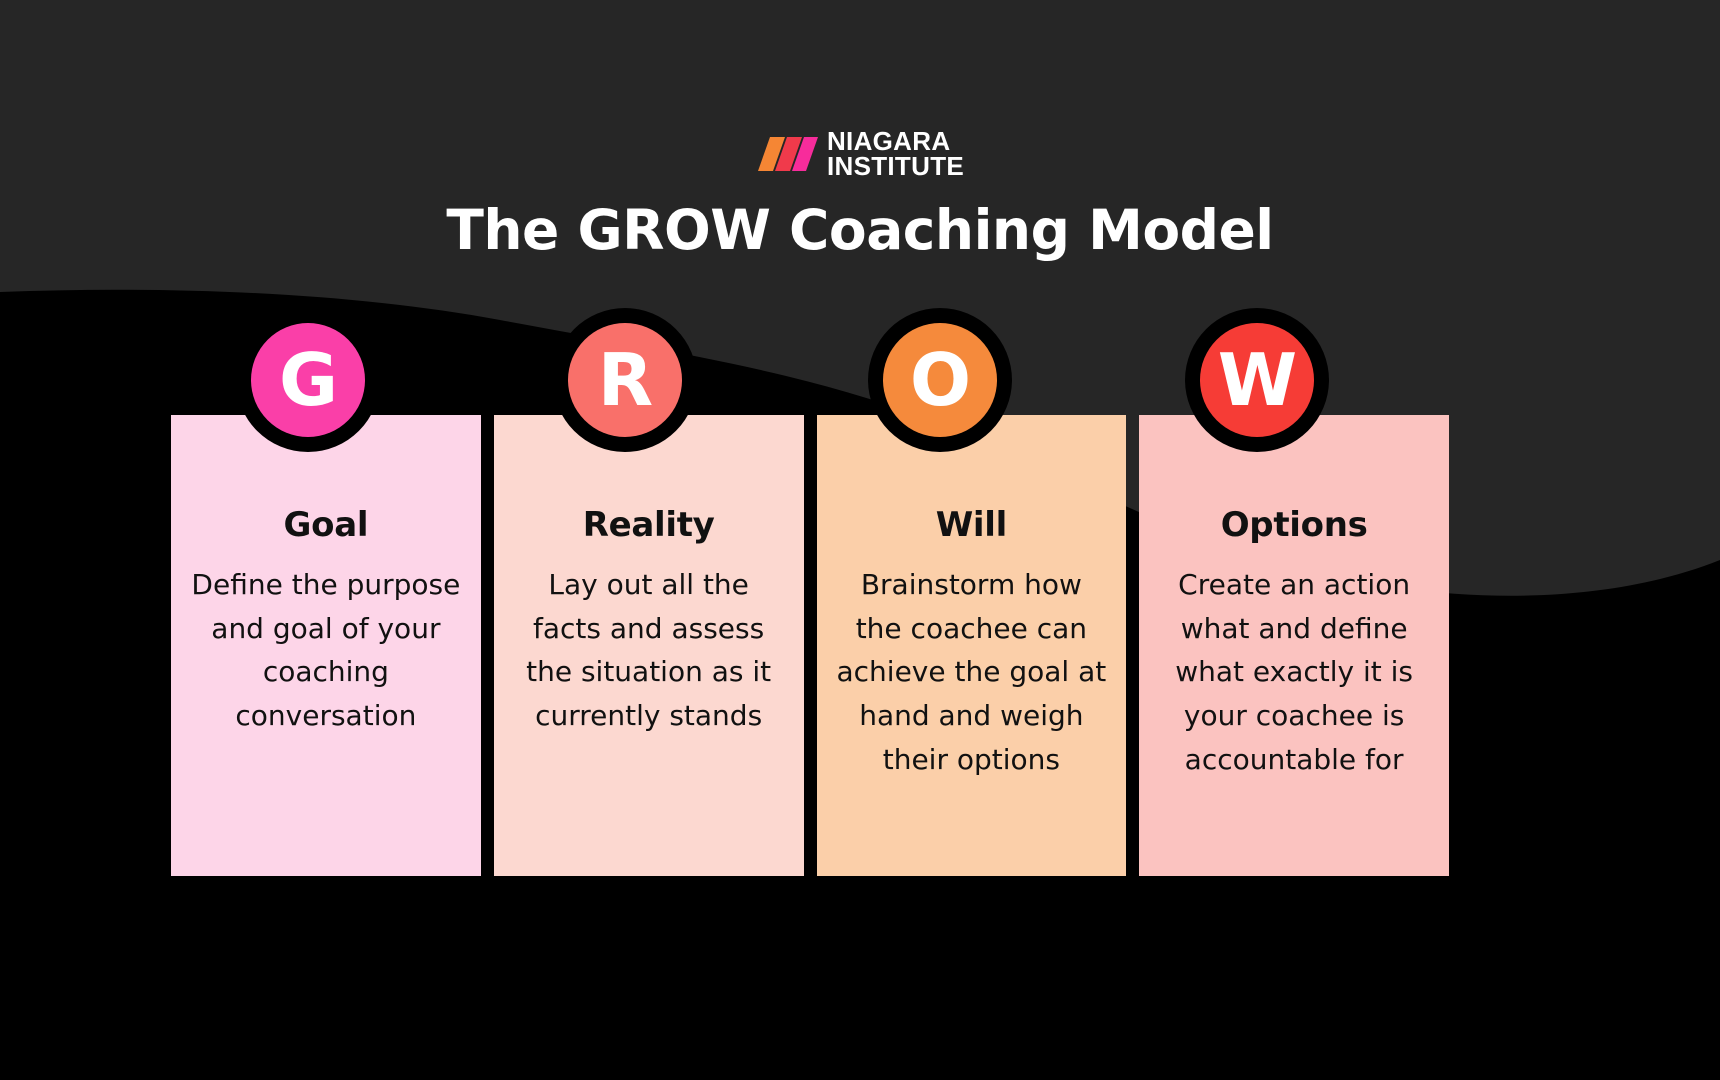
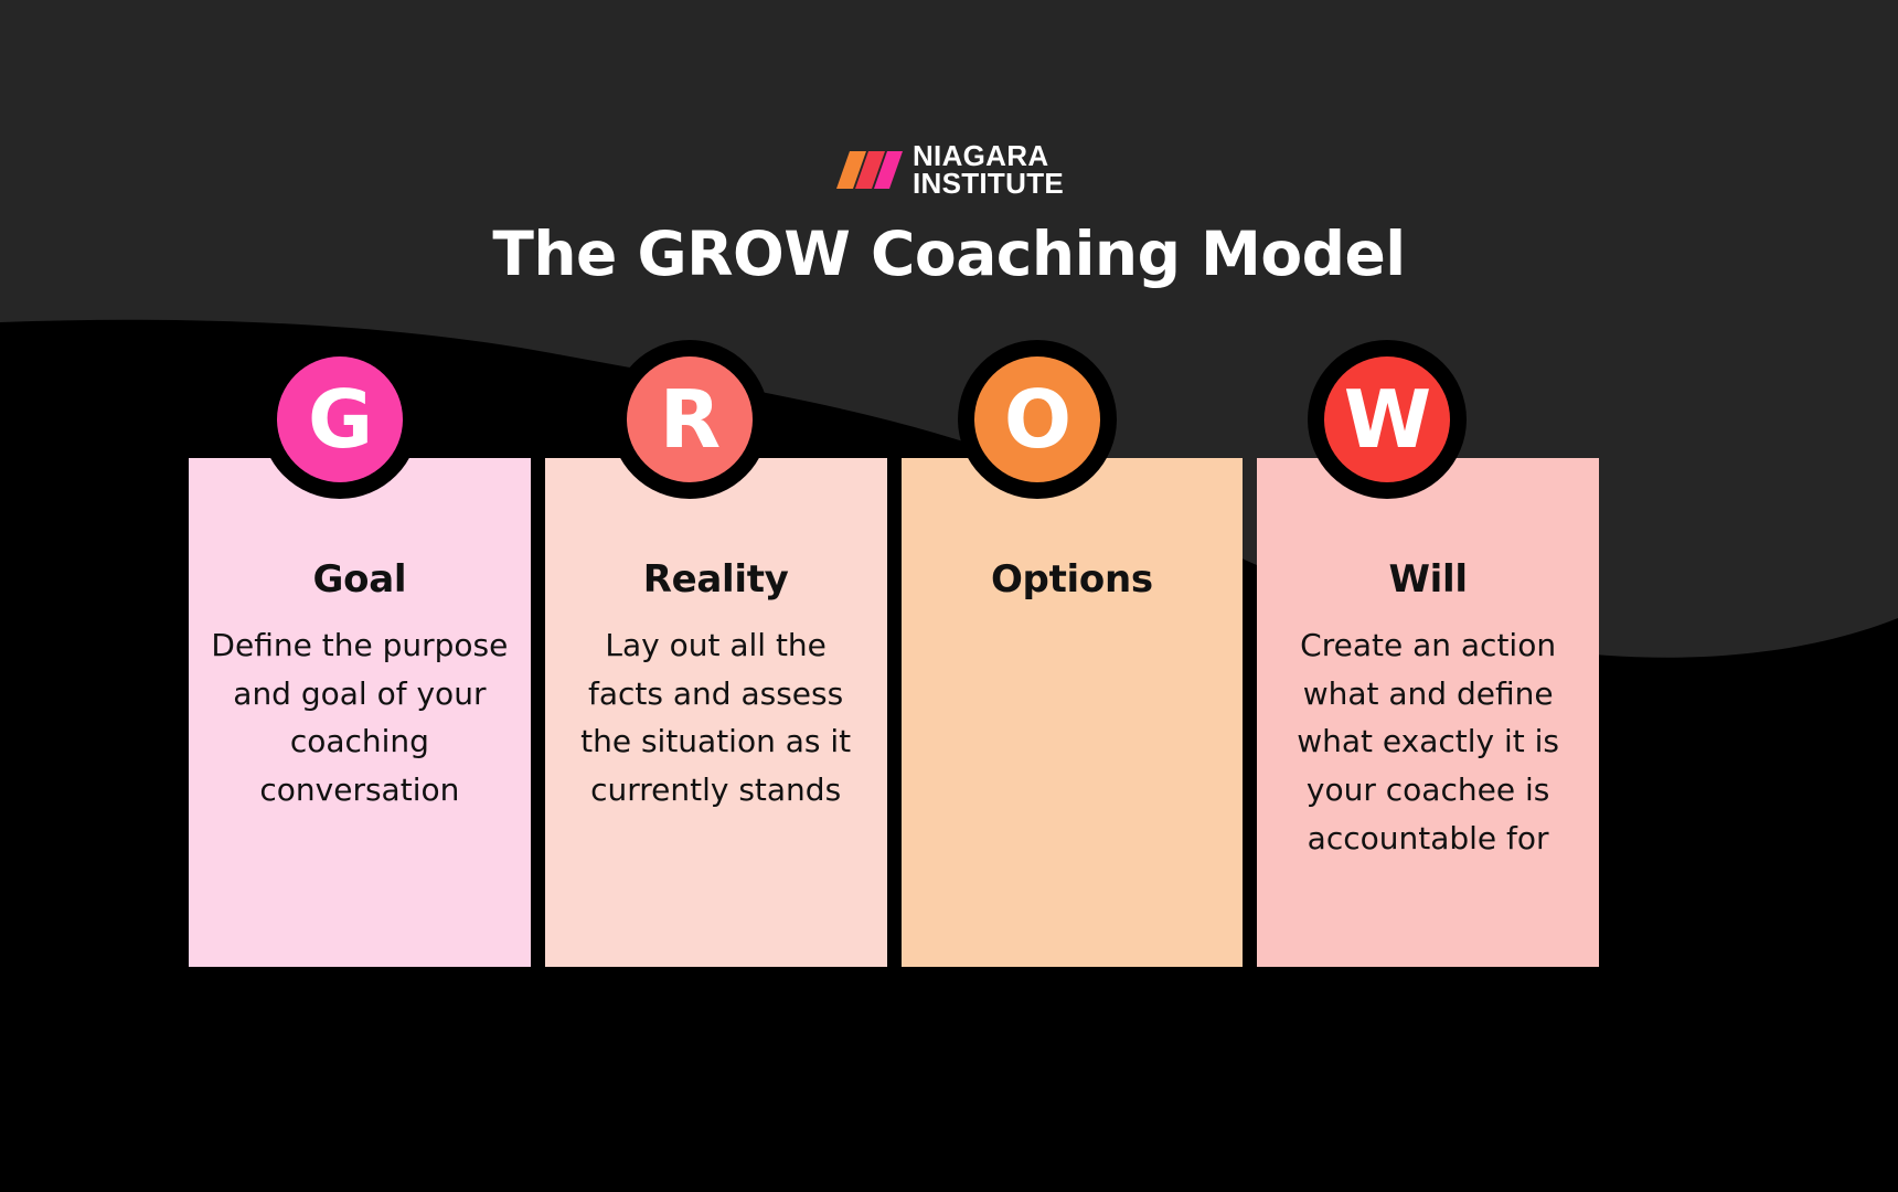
  NIAGARA
  INSTITUTE
  The GROW Coaching Model
  Goal
  Define the purpose and goal of your coaching conversation
  Reality
  Lay out all the facts and assess the situation as it currently stands
- Will
+ Options
- Brainstorm how the coachee can achieve the goal at hand and weigh their options
- Options
+ Will
  Create an action what and define what exactly it is your coachee is accountable for
  G
  R
  O
  W
